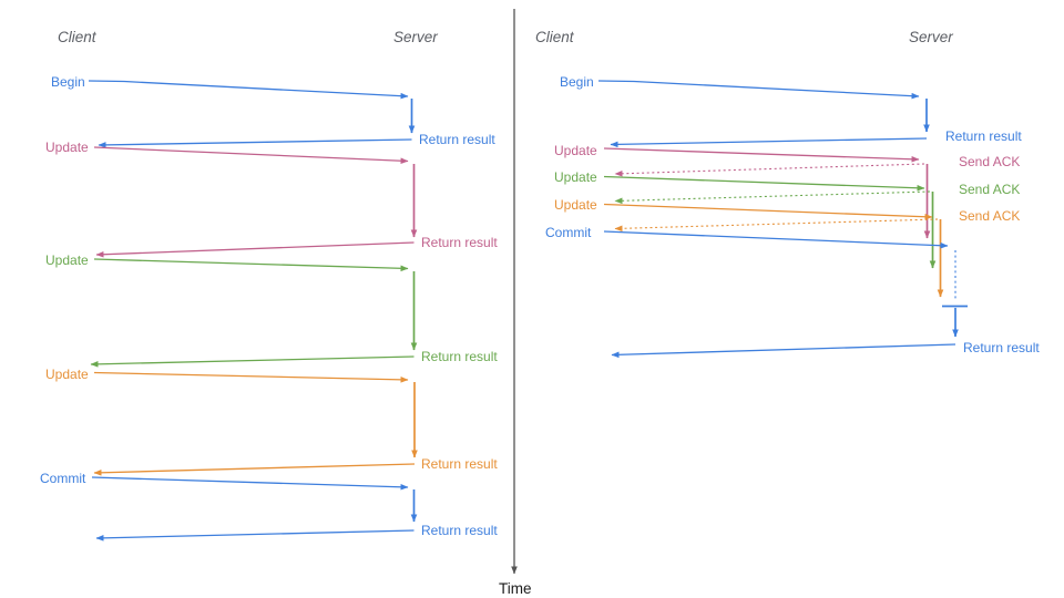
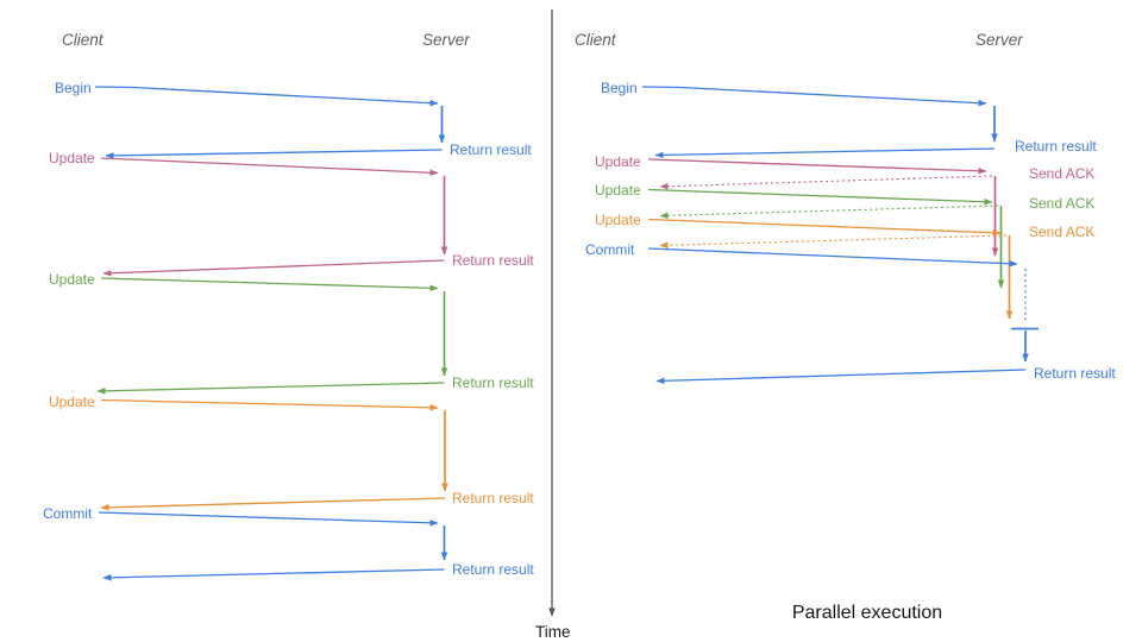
  Time
  Client
  Server
  Begin
  Return result
  Update
  Return result
  Update
  Return result
  Update
  Return result
  Commit
  Return result
  Client
  Server
  Begin
  Return result
  Update
  Send ACK
  Update
  Send ACK
  Update
  Send ACK
  Commit
  Return result
+ Parallel execution
